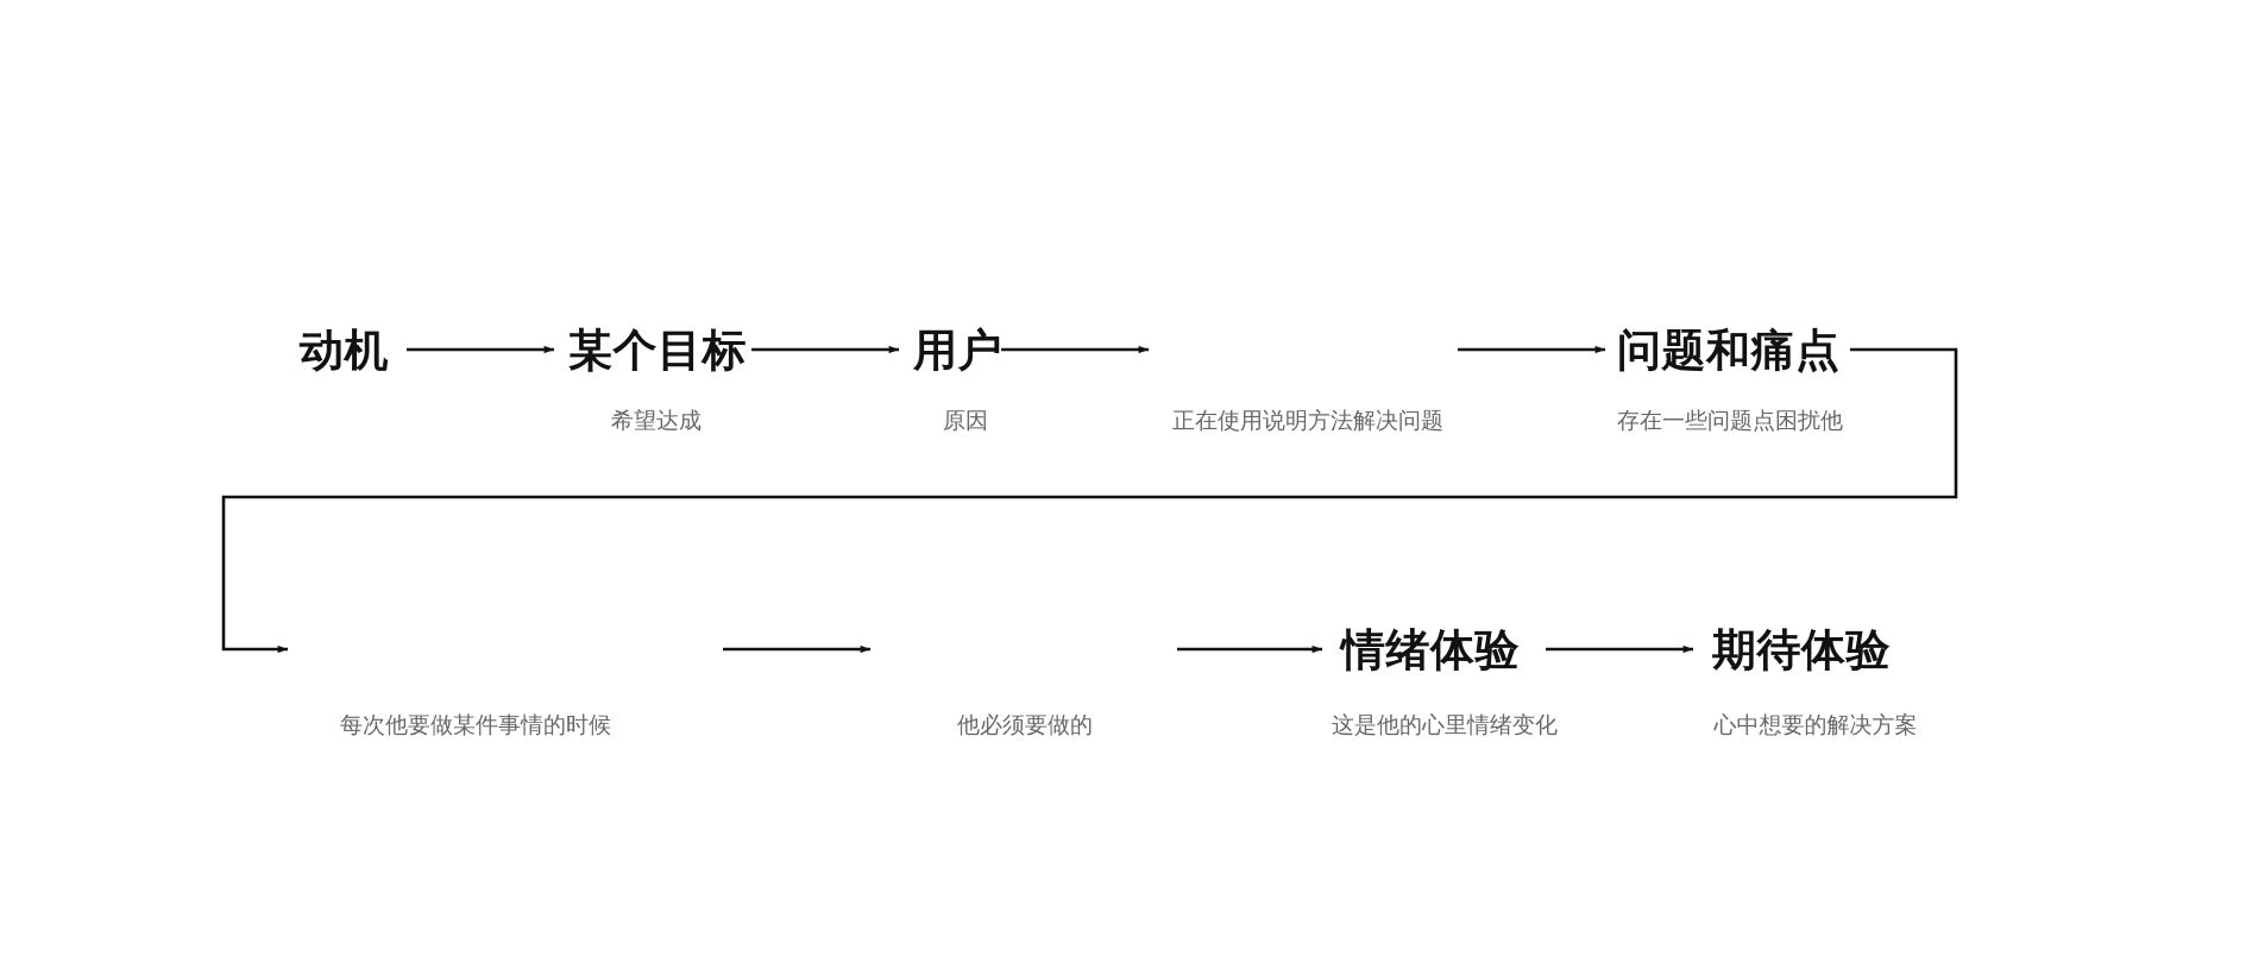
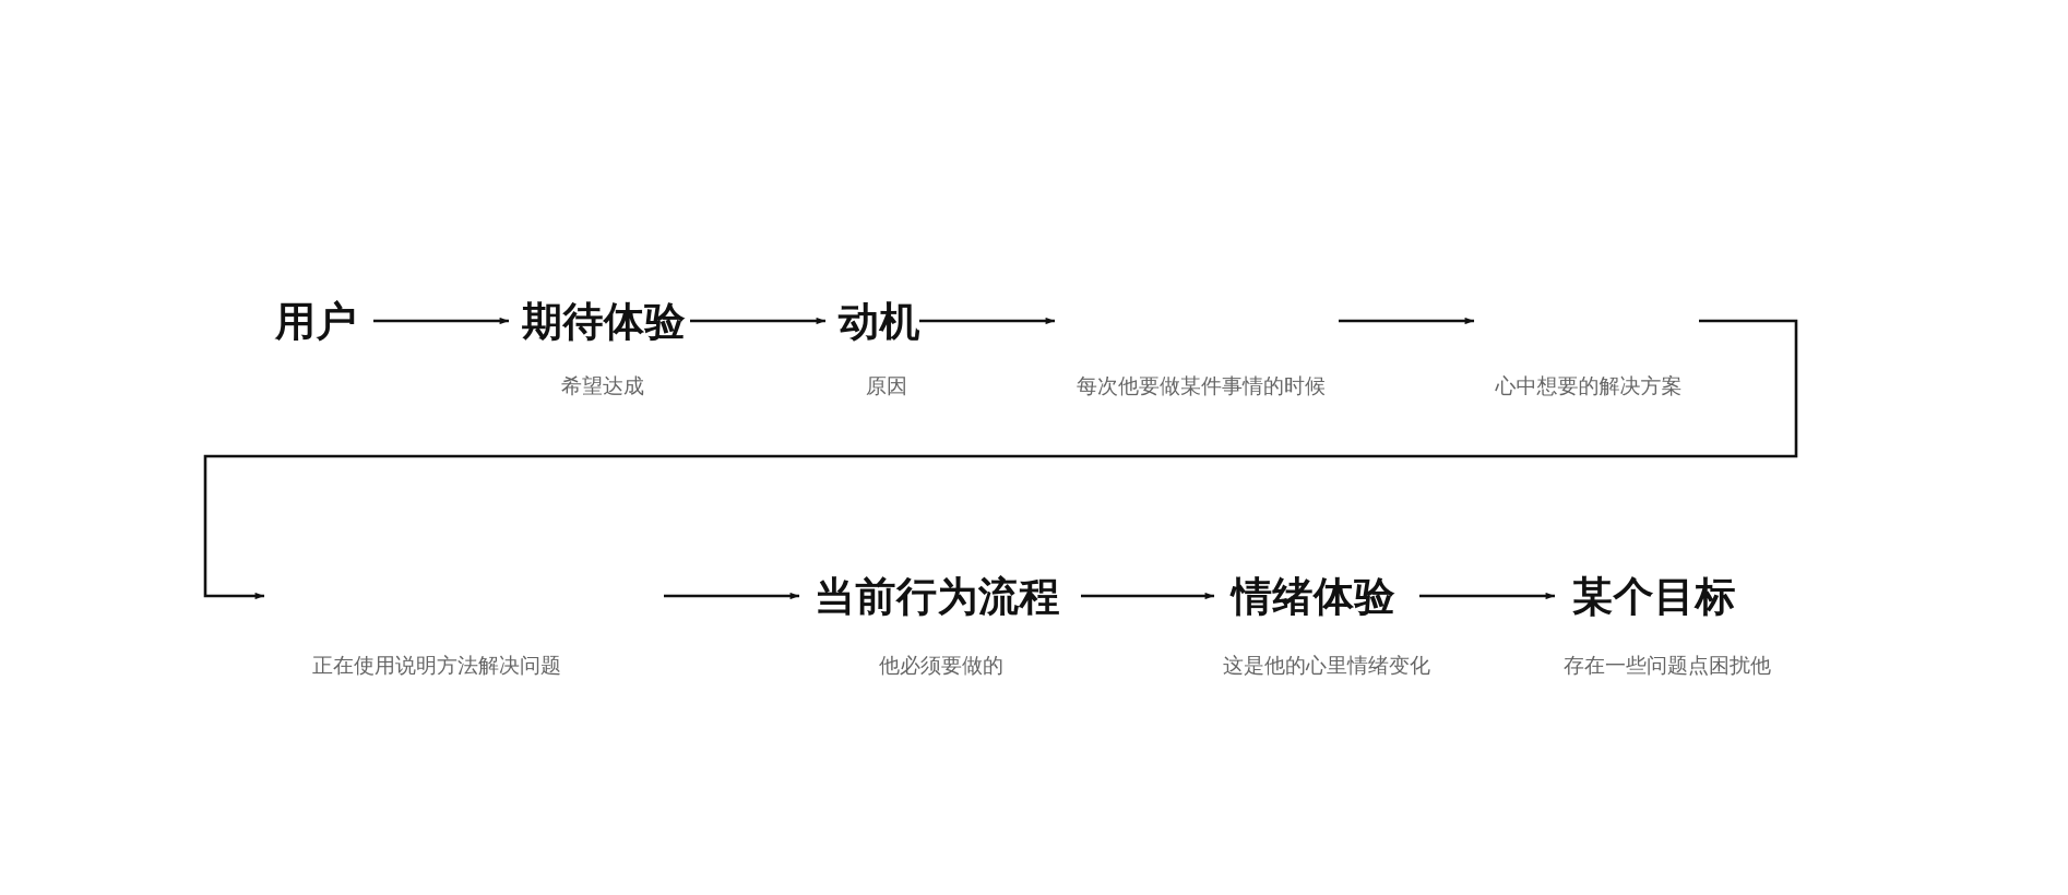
- 动机
+ 用户
- 某个目标
+ 期待体验
  希望达成
- 用户
+ 动机
  原因
- 正在使用说明方法解决问题
+ 每次他要做某件事情的时候
- 问题和痛点
- 存在一些问题点困扰他
+ 心中想要的解决方案
- 每次他要做某件事情的时候
+ 正在使用说明方法解决问题
+ 当前行为流程
  他必须要做的
  情绪体验
  这是他的心里情绪变化
- 期待体验
+ 某个目标
- 心中想要的解决方案
+ 存在一些问题点困扰他
